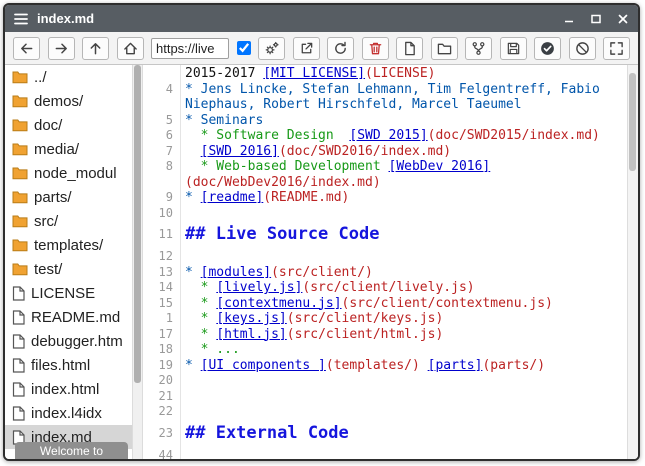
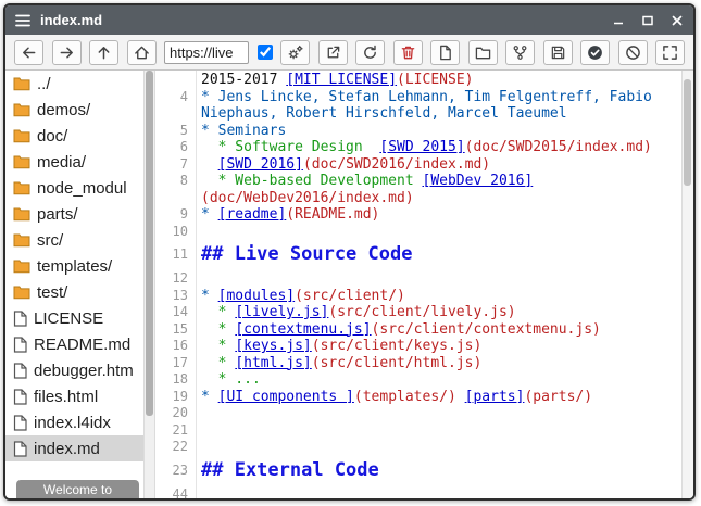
  index.md
  https://live
  ../
  demos/
  doc/
  media/
  node_modul
  parts/
  src/
  templates/
  test/
  LICENSE
  README.md
  debugger.htm
  files.html
- index.html
  index.l4idx
  index.md
  Welcome to
  2015-2017 [MIT LICENSE](LICENSE)
  4
  * Jens Lincke, Stefan Lehmann, Tim Felgentreff, Fabio
  Niephaus, Robert Hirschfeld, Marcel Taeumel
  5
  * Seminars
  6
  * Software Design [SWD 2015](doc/SWD2015/index.md)
  7
  [SWD 2016](doc/SWD2016/index.md)
  8
  * Web-based Development [WebDev 2016]
  (doc/WebDev2016/index.md)
  9
  * [readme](README.md)
  10
  11
  ## Live Source Code
  12
  13
  * [modules](src/client/)
  14
  * [lively.js](src/client/lively.js)
  15
  * [contextmenu.js](src/client/contextmenu.js)
- 1
+ 16
  * [keys.js](src/client/keys.js)
  17
  * [html.js](src/client/html.js)
  18
  * ...
  19
  * [UI components ](templates/) [parts](parts/)
  20
  21
  22
  23
  ## External Code
  44
